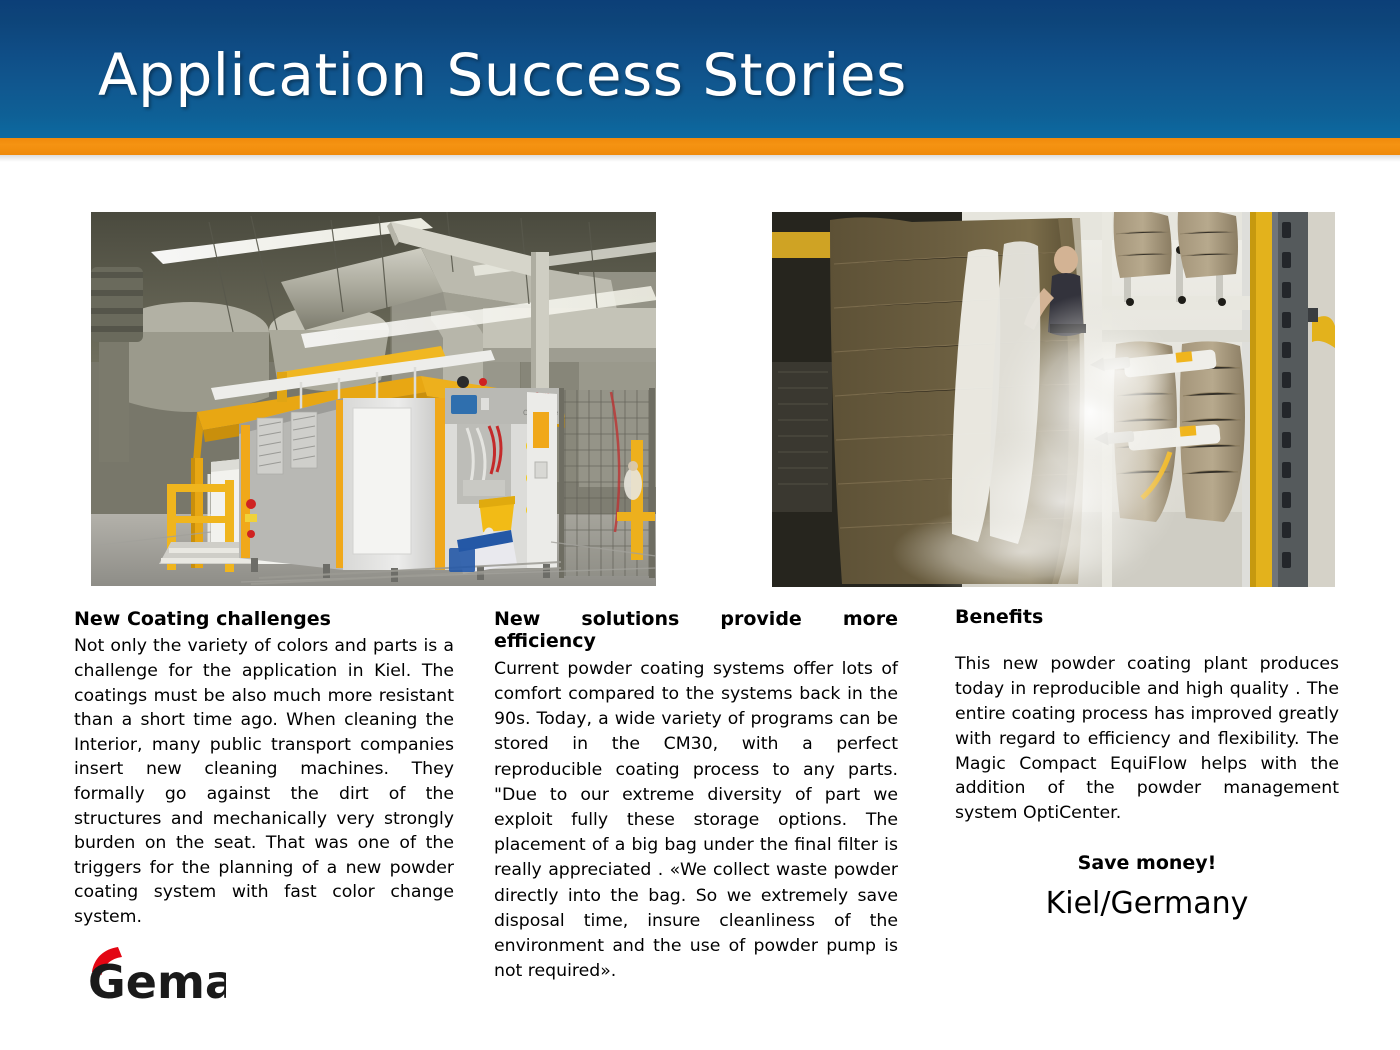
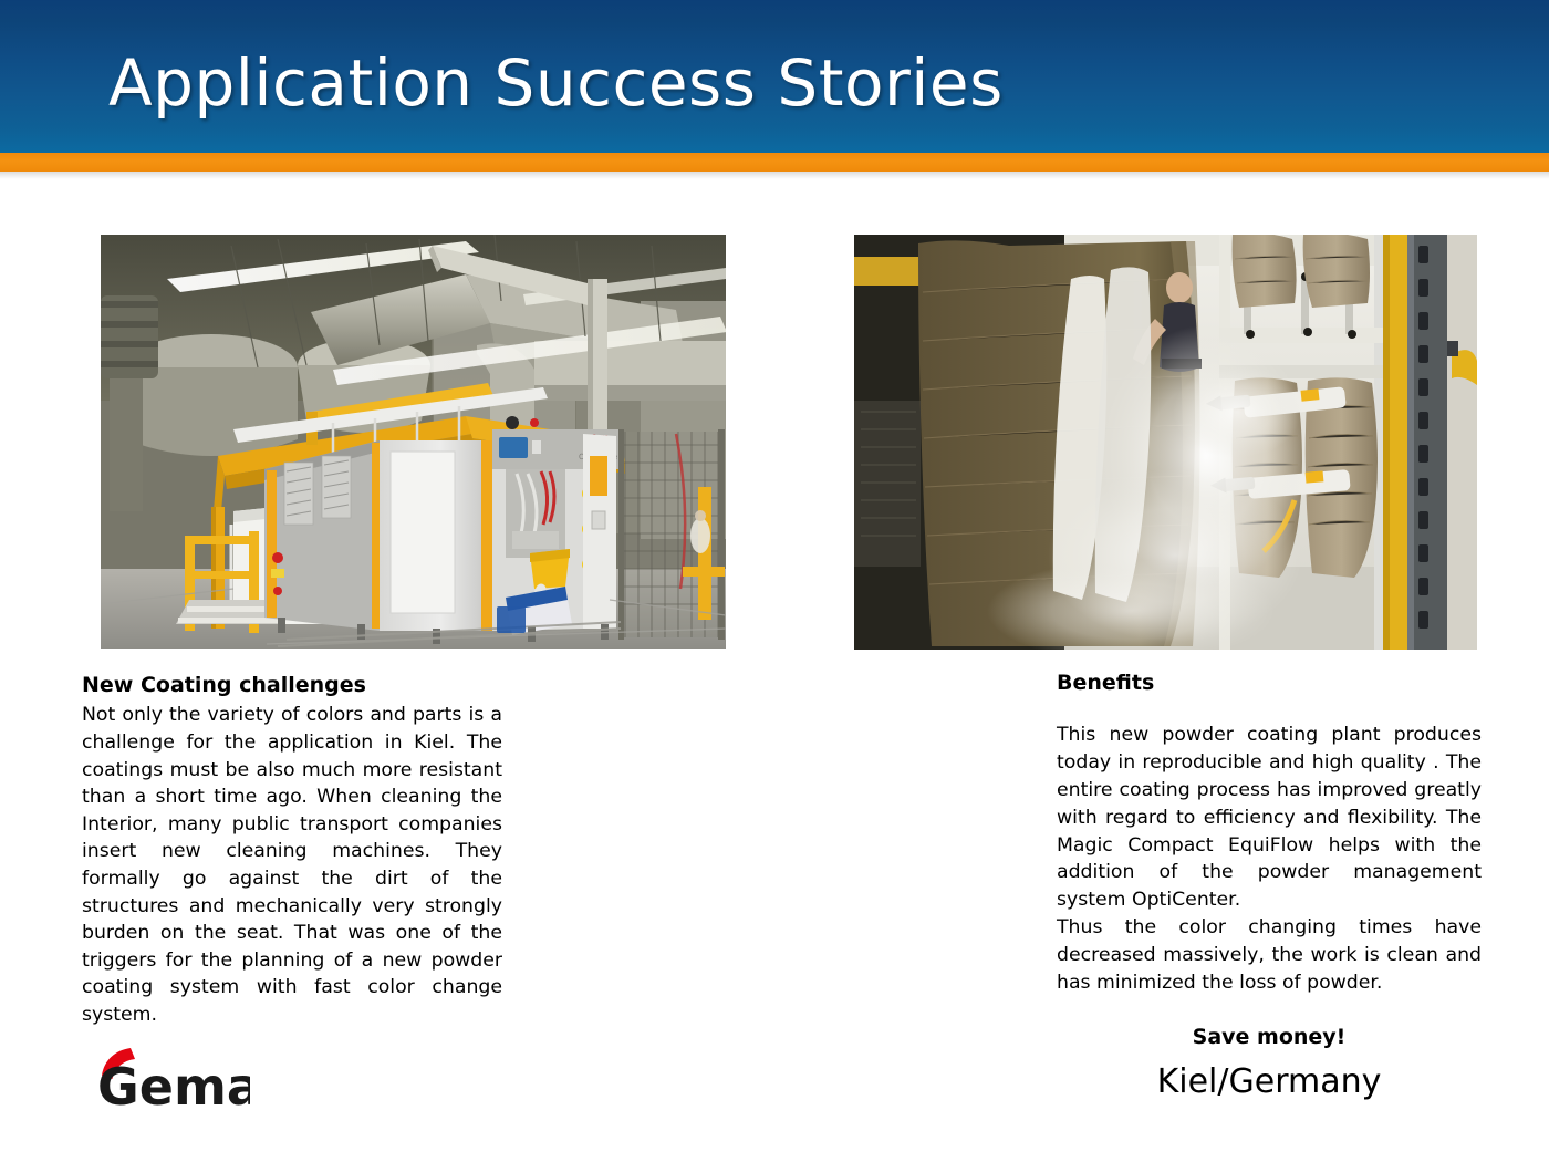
  Application Success Stories
  New Coating challenges
  Not only the variety of colors and parts is a challenge for the application in Kiel. The coatings must be also much more resistant than a short time ago. When cleaning the Interior, many public transport companies insert new cleaning machines. They formally go against the dirt of the structures and mechanically very strongly burden on the seat. That was one of the triggers for the planning of a new powder coating system with fast color change system.
- New solutions provide more efficiency
- Current powder coating systems offer lots of comfort compared to the systems back in the 90s. Today, a wide variety of programs can be stored in the CM30, with a perfect reproducible coating process to any parts. "Due to our extreme diversity of part we exploit fully these storage options. The placement of a big bag under the final filter is really appreciated . «We collect waste powder directly into the bag. So we extremely save disposal time, insure cleanliness of the environment and the use of powder pump is not required».
  Benefits
  This new powder coating plant produces today in reproducible and high quality . The entire coating process has improved greatly with regard to efficiency and flexibility. The Magic Compact EquiFlow helps with the addition of the powder management system OptiCenter.
+ Thus the color changing times have decreased massively, the work is clean and has minimized the loss of powder.
  Save money!
  Kiel/Germany
  Gema
